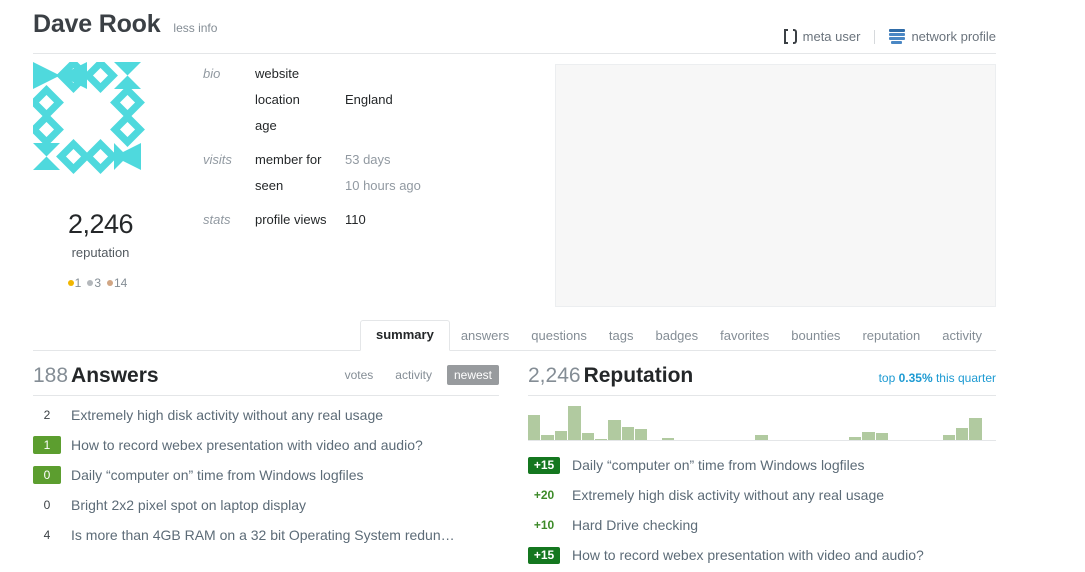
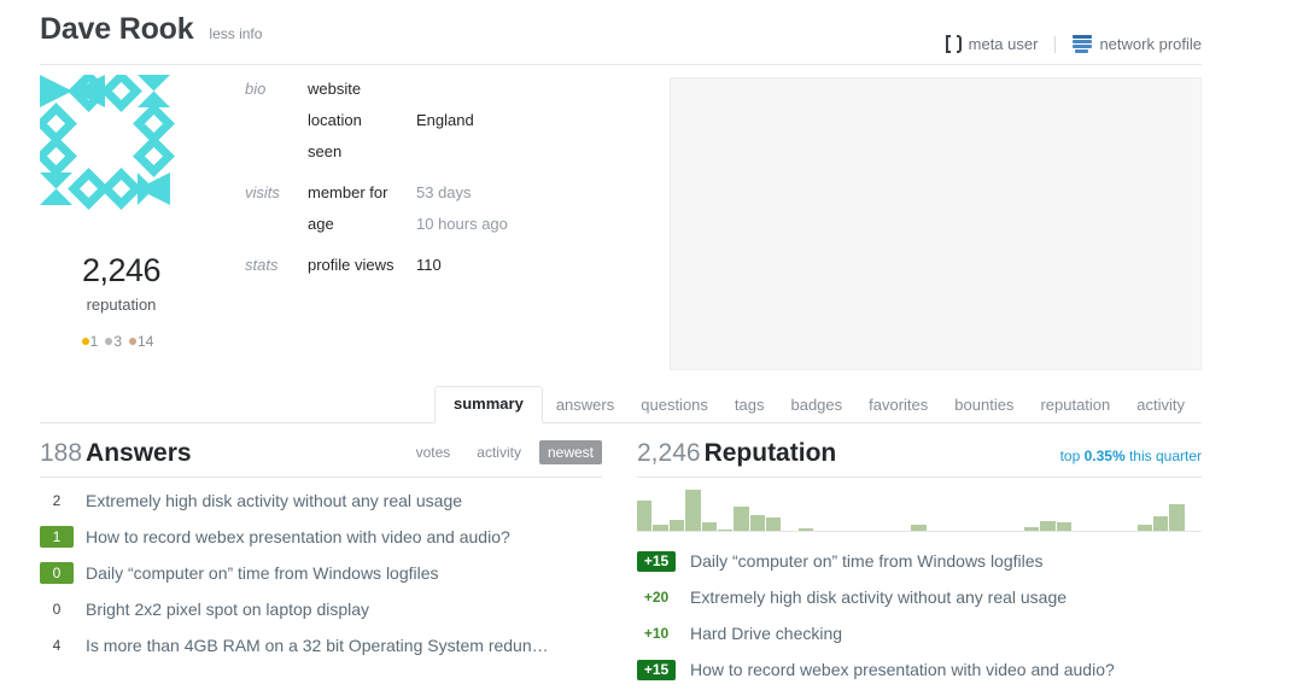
  Dave Rook
  less info
  meta user
  network profile
  2,246
  reputation
  1 3 14
  bio	website
  	location	England
- 	age
+ 	seen
  visits	member for	53 days
- 	seen	10 hours ago
+ 	age	10 hours ago
  stats	profile views	110
  summary
  answers
  questions
  tags
  badges
  favorites
  bounties
  reputation
  activity
  188 Answers
  votes
  activity
  newest
  2
  Extremely high disk activity without any real usage
  1
  How to record webex presentation with video and audio?
  0
  Daily “computer on” time from Windows logfiles
  0
  Bright 2x2 pixel spot on laptop display
  4
  Is more than 4GB RAM on a 32 bit Operating System redun…
  2,246 Reputation
  top 0.35% this quarter
  +15
  Daily “computer on” time from Windows logfiles
  +20
  Extremely high disk activity without any real usage
  +10
  Hard Drive checking
  +15
  How to record webex presentation with video and audio?
